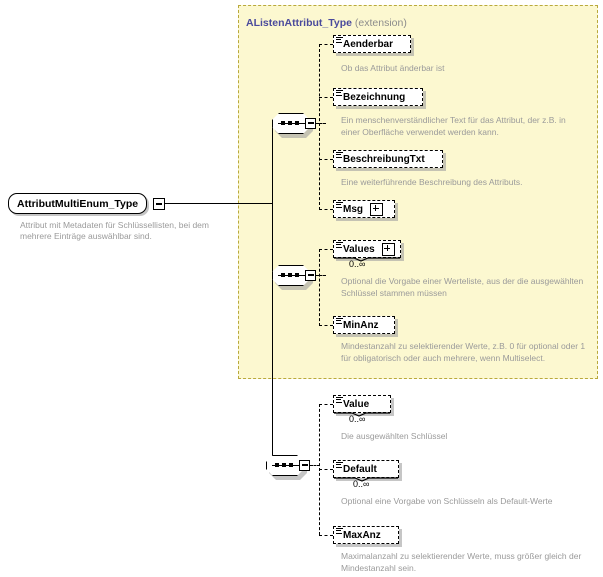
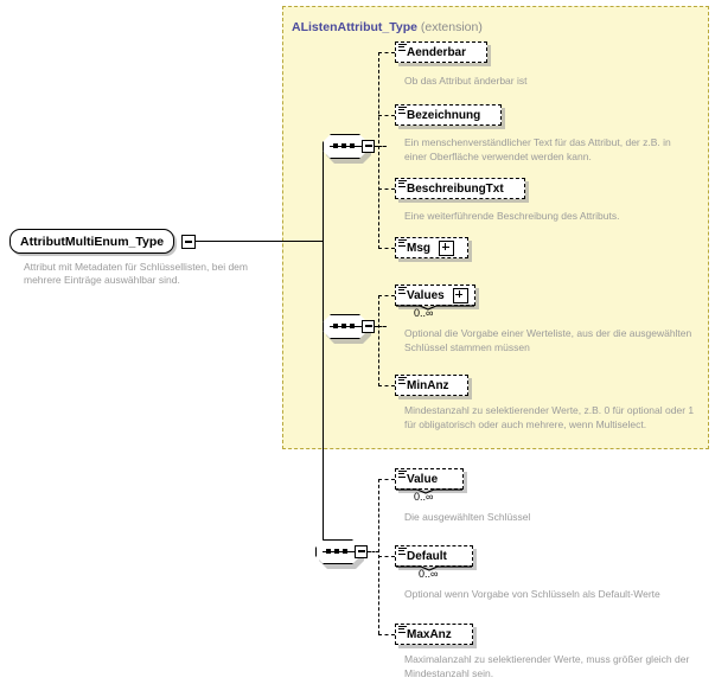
  AListenAttribut_Type (extension)
  AttributMultiEnum_Type
  Attribut mit Metadaten für Schlüssellisten, bei dem mehrere Einträge auswählbar sind.
  Aenderbar
  Ob das Attribut änderbar ist
  Bezeichnung
  Ein menschenverständlicher Text für das Attribut, der z.B. in einer Oberfläche verwendet werden kann.
  BeschreibungTxt
  Eine weiterführende Beschreibung des Attributs.
  Msg
  Values
  0..∞
  Optional die Vorgabe einer Werteliste, aus der die ausgewählten Schlüssel stammen müssen
  MinAnz
  Mindestanzahl zu selektierender Werte, z.B. 0 für optional oder 1 für obligatorisch oder auch mehrere, wenn Multiselect.
  Value
  0..∞
  Die ausgewählten Schlüssel
  Default
  0..∞
- Optional eine Vorgabe von Schlüsseln als Default-Werte
+ Optional wenn Vorgabe von Schlüsseln als Default-Werte
  MaxAnz
  Maximalanzahl zu selektierender Werte, muss größer gleich der Mindestanzahl sein.
